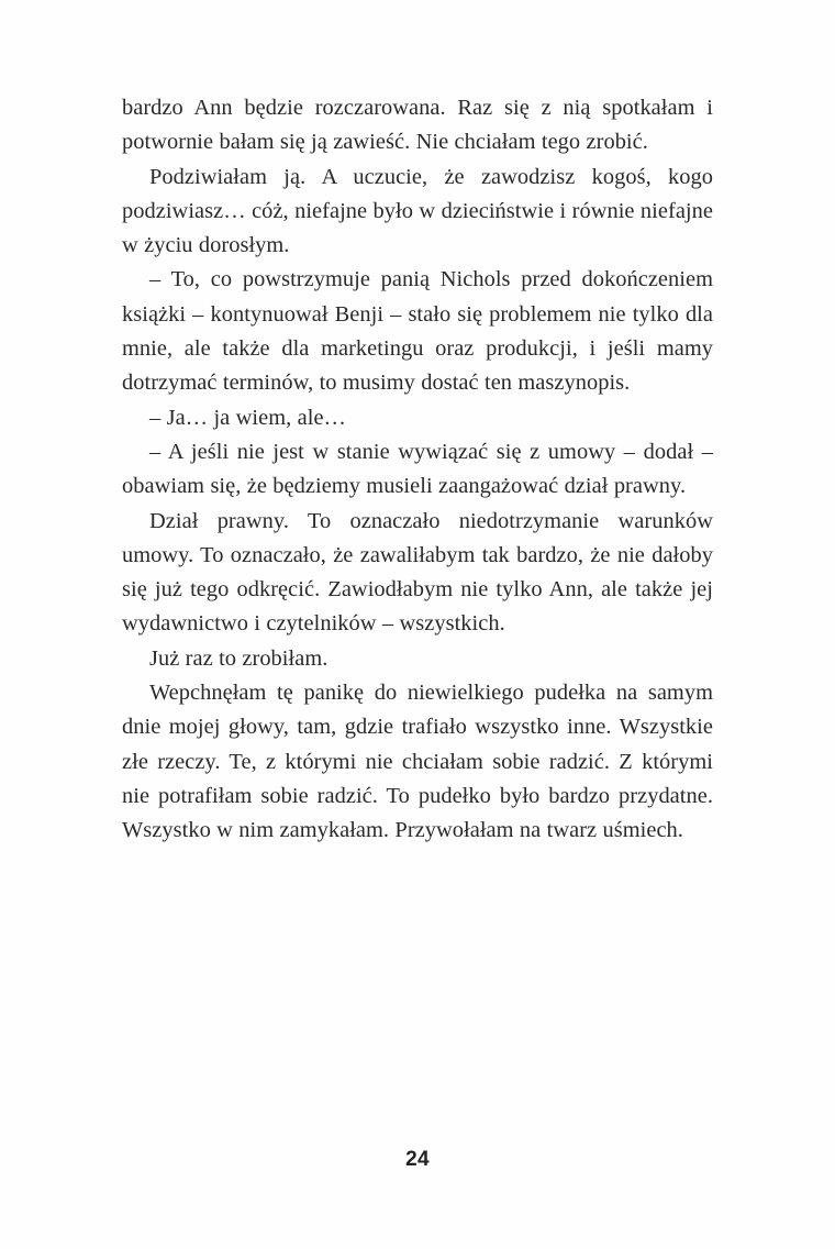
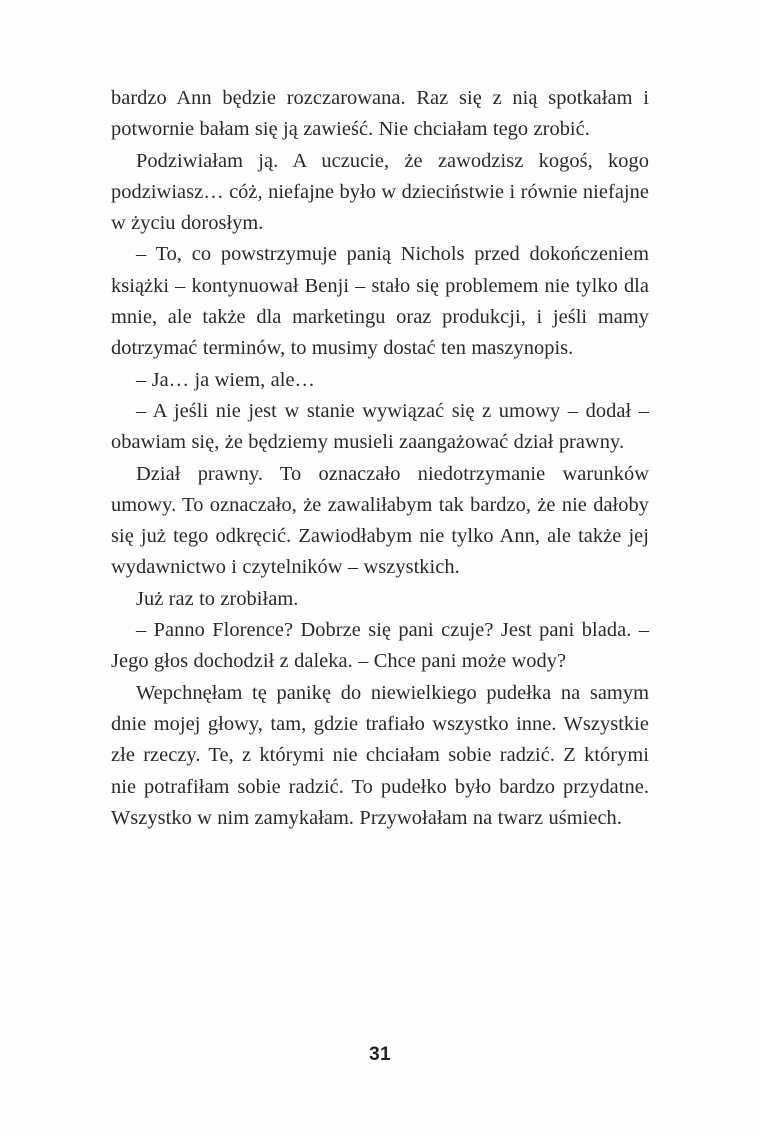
  bardzo Ann będzie rozczarowana. Raz się z nią spotkałam i potwornie bałam się ją zawieść. Nie chciałam tego zrobić.
  Podziwiałam ją. A uczucie, że zawodzisz kogoś, kogo podziwiasz… cóż, niefajne było w dzieciństwie i równie niefajne w życiu dorosłym.
  – To, co powstrzymuje panią Nichols przed dokończeniem książki – kontynuował Benji – stało się problemem nie tylko dla mnie, ale także dla marketingu oraz produkcji, i jeśli mamy dotrzymać terminów, to musimy dostać ten maszynopis.
  – Ja… ja wiem, ale…
  – A jeśli nie jest w stanie wywiązać się z umowy – dodał – obawiam się, że będziemy musieli zaangażować dział prawny.
  Dział prawny. To oznaczało niedotrzymanie warunków umowy. To oznaczało, że zawaliłabym tak bardzo, że nie dałoby się już tego odkręcić. Zawiodłabym nie tylko Ann, ale także jej wydawnictwo i czytelników – wszystkich.
  Już raz to zrobiłam.
+ – Panno Florence? Dobrze się pani czuje? Jest pani blada. – Jego głos dochodził z daleka. – Chce pani może wody?
  Wepchnęłam tę panikę do niewielkiego pudełka na samym dnie mojej głowy, tam, gdzie trafiało wszystko inne. Wszystkie złe rzeczy. Te, z którymi nie chciałam sobie radzić. Z którymi nie potrafiłam sobie radzić. To pudełko było bardzo przydatne. Wszystko w nim zamykałam. Przywołałam na twarz uśmiech.
- 24
+ 31
